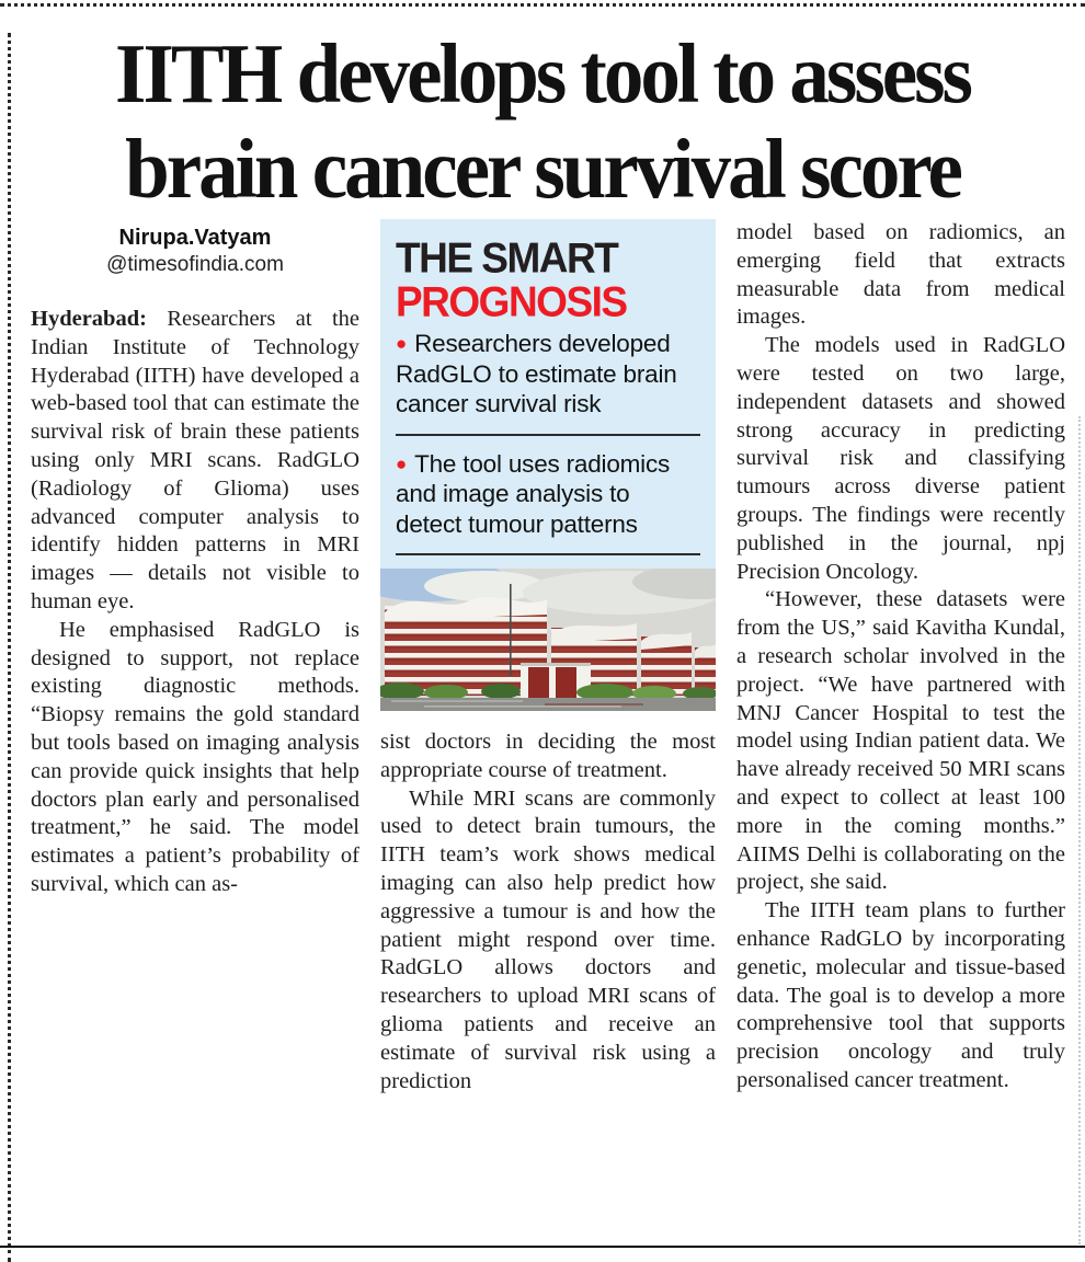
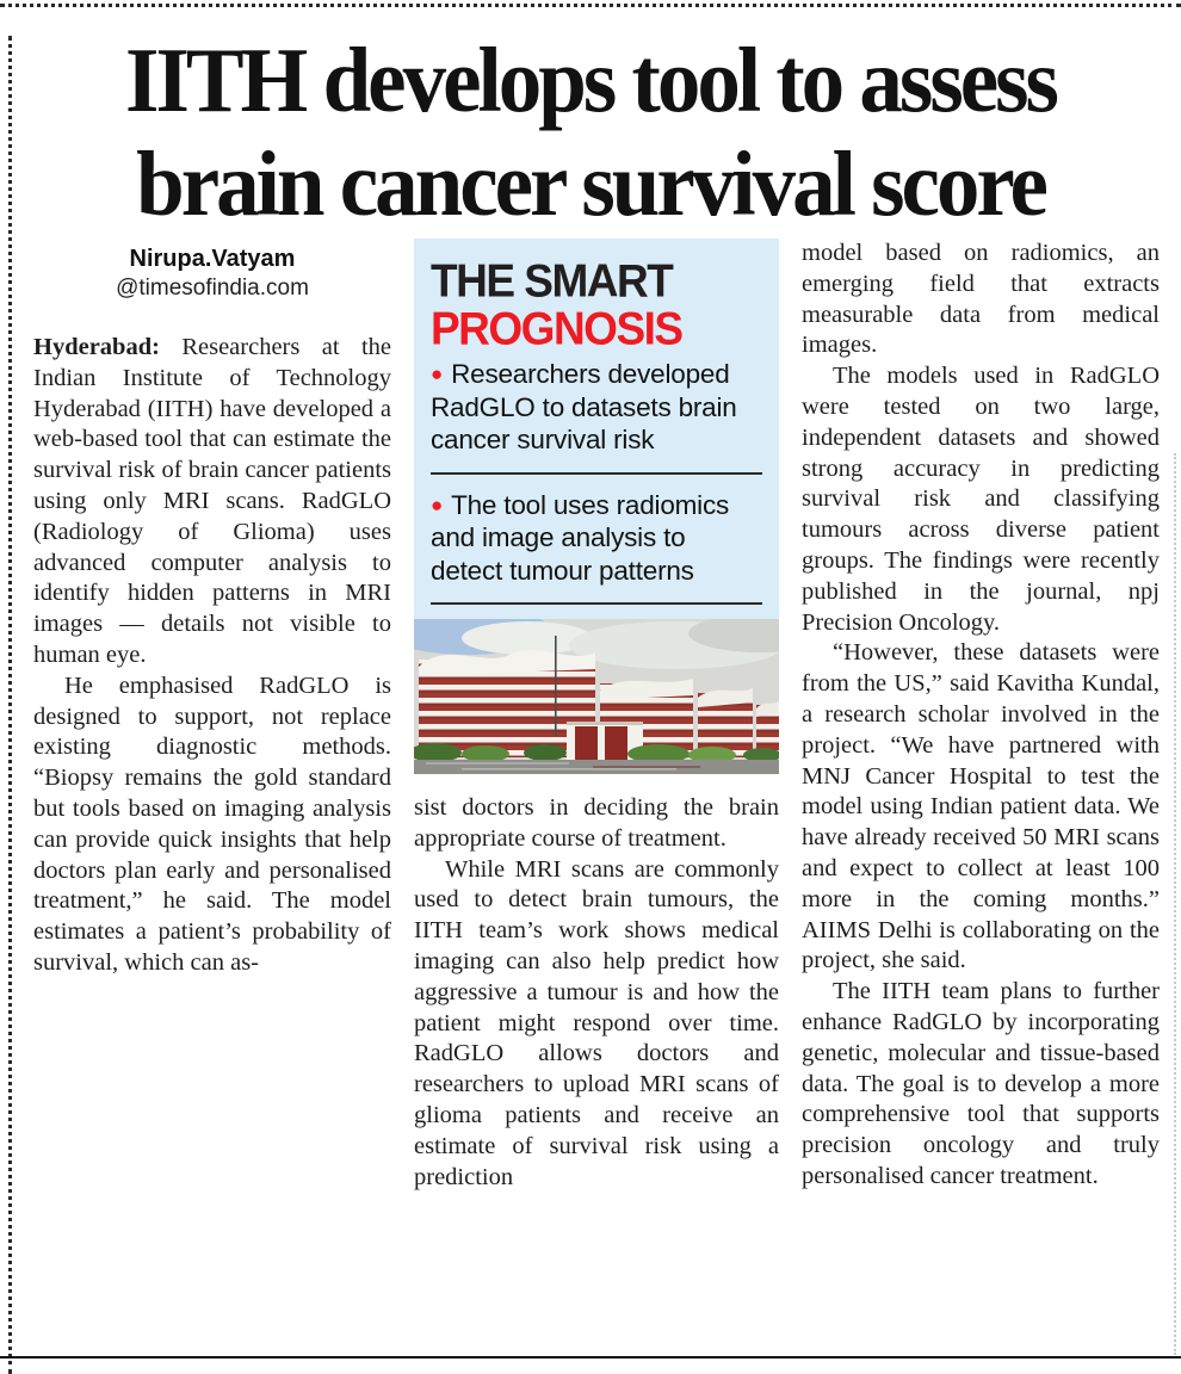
  IITH develops tool to assess
  brain cancer survival score
  Nirupa.Vatyam
  @timesofindia.com
- Hyderabad: Researchers at the Indian Institute of Technology Hyderabad (IITH) have developed a web-based tool that can estimate the survival risk of brain these patients using only MRI scans. RadGLO (Radiology of Glioma) uses advanced computer analysis to identify hidden patterns in MRI images — details not visible to human eye.
+ Hyderabad: Researchers at the Indian Institute of Technology Hyderabad (IITH) have developed a web-based tool that can estimate the survival risk of brain cancer patients using only MRI scans. RadGLO (Radiology of Glioma) uses advanced computer analysis to identify hidden patterns in MRI images — details not visible to human eye.
  He emphasised RadGLO is designed to support, not replace existing diagnostic methods. “Biopsy remains the gold standard but tools based on imaging analysis can provide quick insights that help doctors plan early and personalised treatment,” he said. The model estimates a patient’s probability of survival, which can as-
  THE SMART
  PROGNOSIS
- ● Researchers developed RadGLO to estimate brain cancer survival risk
+ ● Researchers developed RadGLO to datasets brain cancer survival risk
  ● The tool uses radiomics and image analysis to detect tumour patterns
- sist doctors in deciding the most appropriate course of treatment.
+ sist doctors in deciding the brain appropriate course of treatment.
  While MRI scans are commonly used to detect brain tumours, the IITH team’s work shows medical imaging can also help predict how aggressive a tumour is and how the patient might respond over time. RadGLO allows doctors and researchers to upload MRI scans of glioma patients and receive an estimate of survival risk using a prediction
  model based on radiomics, an emerging field that extracts measurable data from medical images.
  The models used in RadGLO were tested on two large, independent datasets and showed strong accuracy in predicting survival risk and classifying tumours across diverse patient groups. The findings were recently published in the journal, npj Precision Oncology.
  “However, these datasets were from the US,” said Kavitha Kundal, a research scholar involved in the project. “We have partnered with MNJ Cancer Hospital to test the model using Indian patient data. We have already received 50 MRI scans and expect to collect at least 100 more in the coming months.” AIIMS Delhi is collaborating on the project, she said.
  The IITH team plans to further enhance RadGLO by incorporating genetic, molecular and tissue-based data. The goal is to develop a more comprehensive tool that supports precision oncology and truly personalised cancer treatment.
